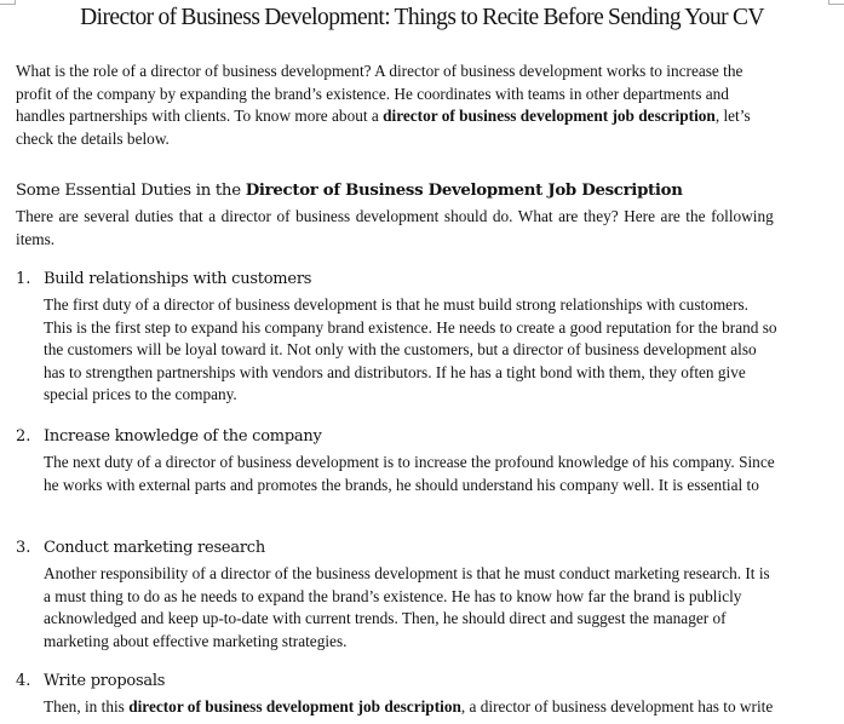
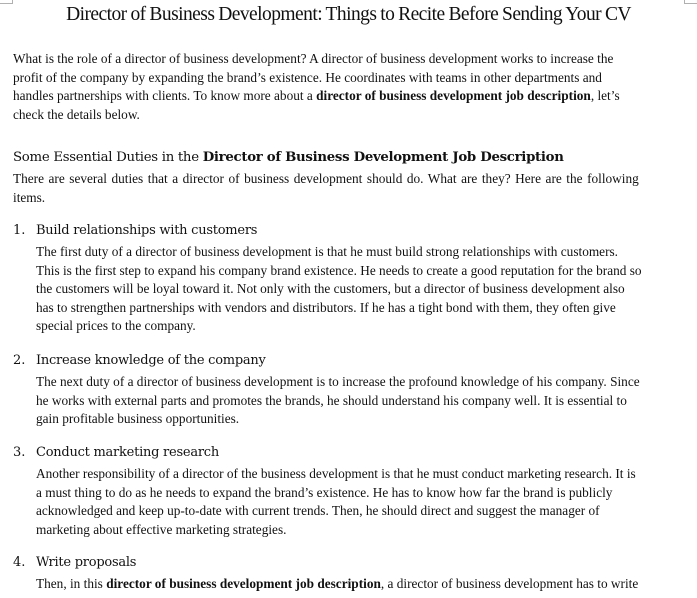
  Director of Business Development: Things to Recite Before Sending Your CV
  What is the role of a director of business development? A director of business development works to increase the
  profit of the company by expanding the brand’s existence. He coordinates with teams in other departments and
  handles partnerships with clients. To know more about a director of business development job description, let’s
  check the details below.
  Some Essential Duties in the Director of Business Development Job Description
  There are several duties that a director of business development should do. What are they? Here are the following
  items.
  1.
  Build relationships with customers
  The first duty of a director of business development is that he must build strong relationships with customers.
  This is the first step to expand his company brand existence. He needs to create a good reputation for the brand so
  the customers will be loyal toward it. Not only with the customers, but a director of business development also
  has to strengthen partnerships with vendors and distributors. If he has a tight bond with them, they often give
  special prices to the company.
  2.
  Increase knowledge of the company
  The next duty of a director of business development is to increase the profound knowledge of his company. Since
  he works with external parts and promotes the brands, he should understand his company well. It is essential to
+ gain profitable business opportunities.
  3.
  Conduct marketing research
  Another responsibility of a director of the business development is that he must conduct marketing research. It is
  a must thing to do as he needs to expand the brand’s existence. He has to know how far the brand is publicly
  acknowledged and keep up-to-date with current trends. Then, he should direct and suggest the manager of
  marketing about effective marketing strategies.
  4.
  Write proposals
  Then, in this director of business development job description, a director of business development has to write
